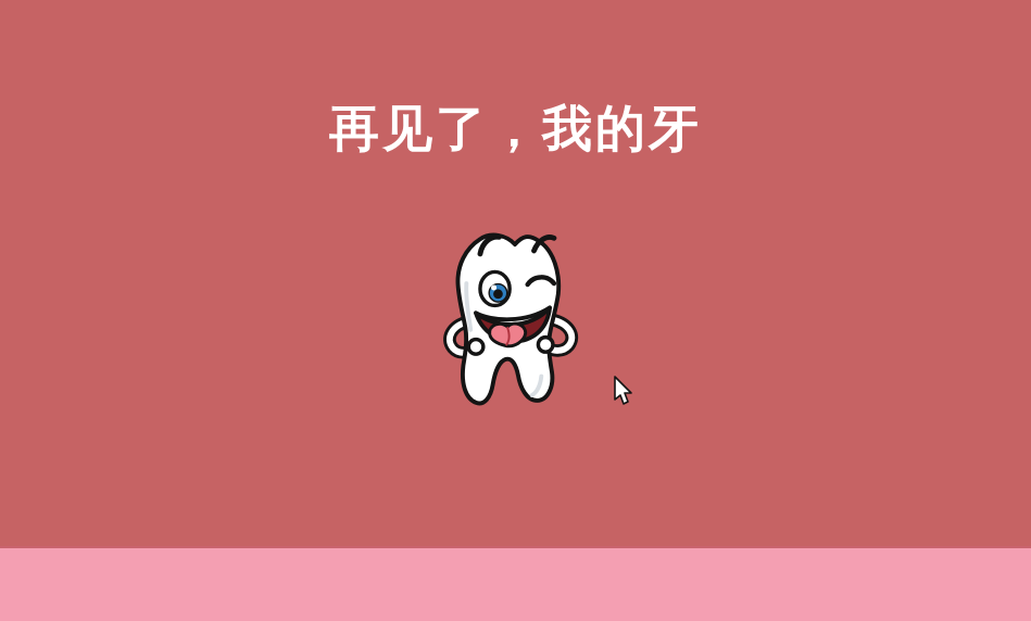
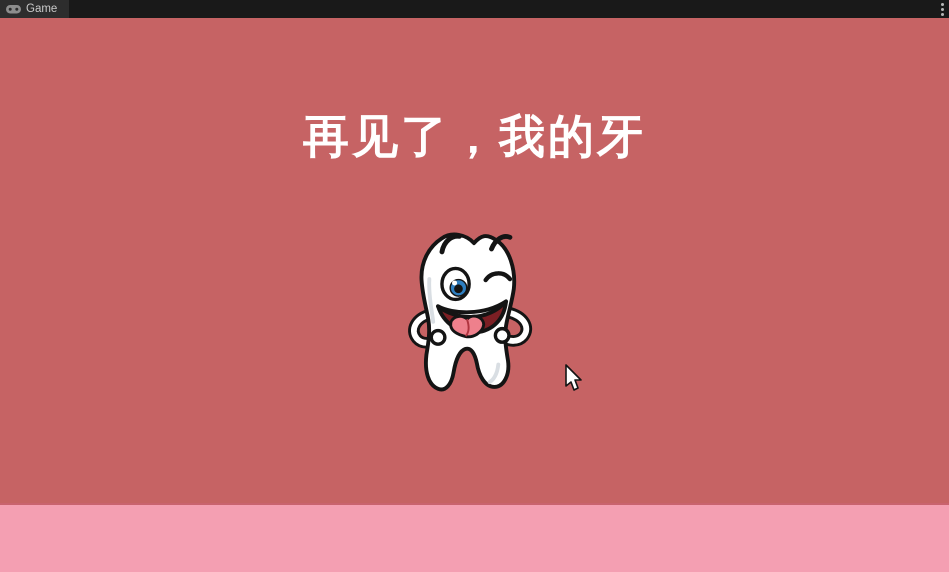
+ Game
  再见了，我的牙
